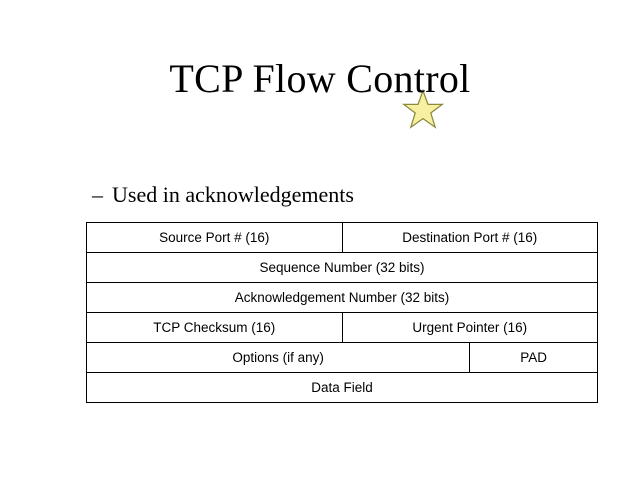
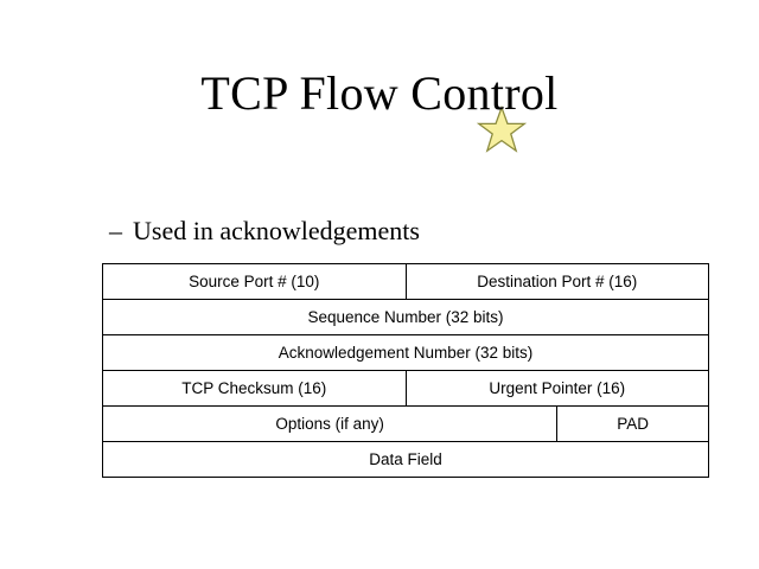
  TCP Flow Control
  – Used in acknowledgements
- Source Port # (16)	Destination Port # (16)
+ Source Port # (10)	Destination Port # (16)
  Sequence Number (32 bits)
  Acknowledgement Number (32 bits)
  TCP Checksum (16)	Urgent Pointer (16)
  Options (if any)	PAD
  Data Field
